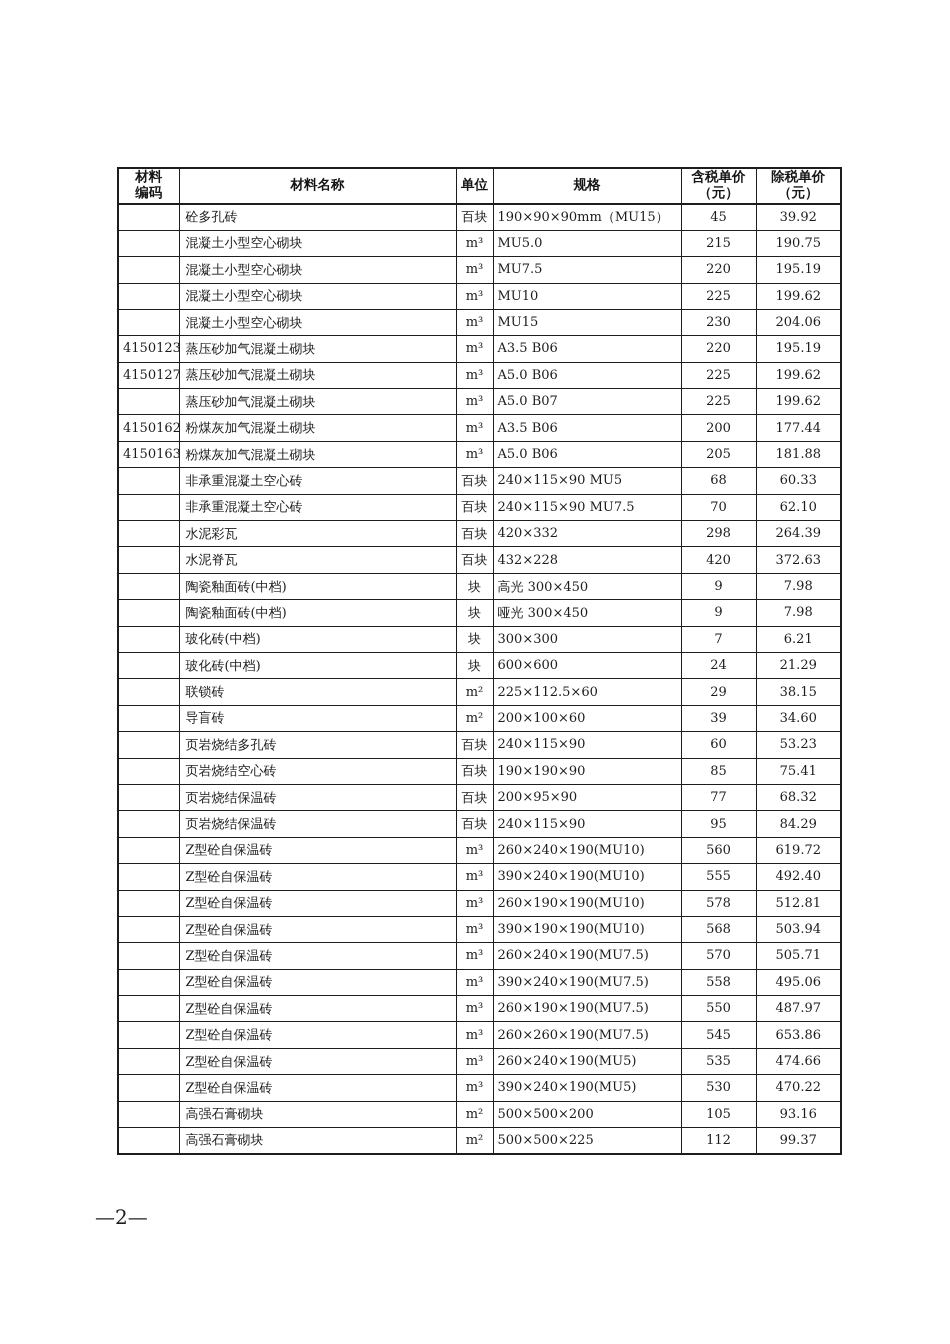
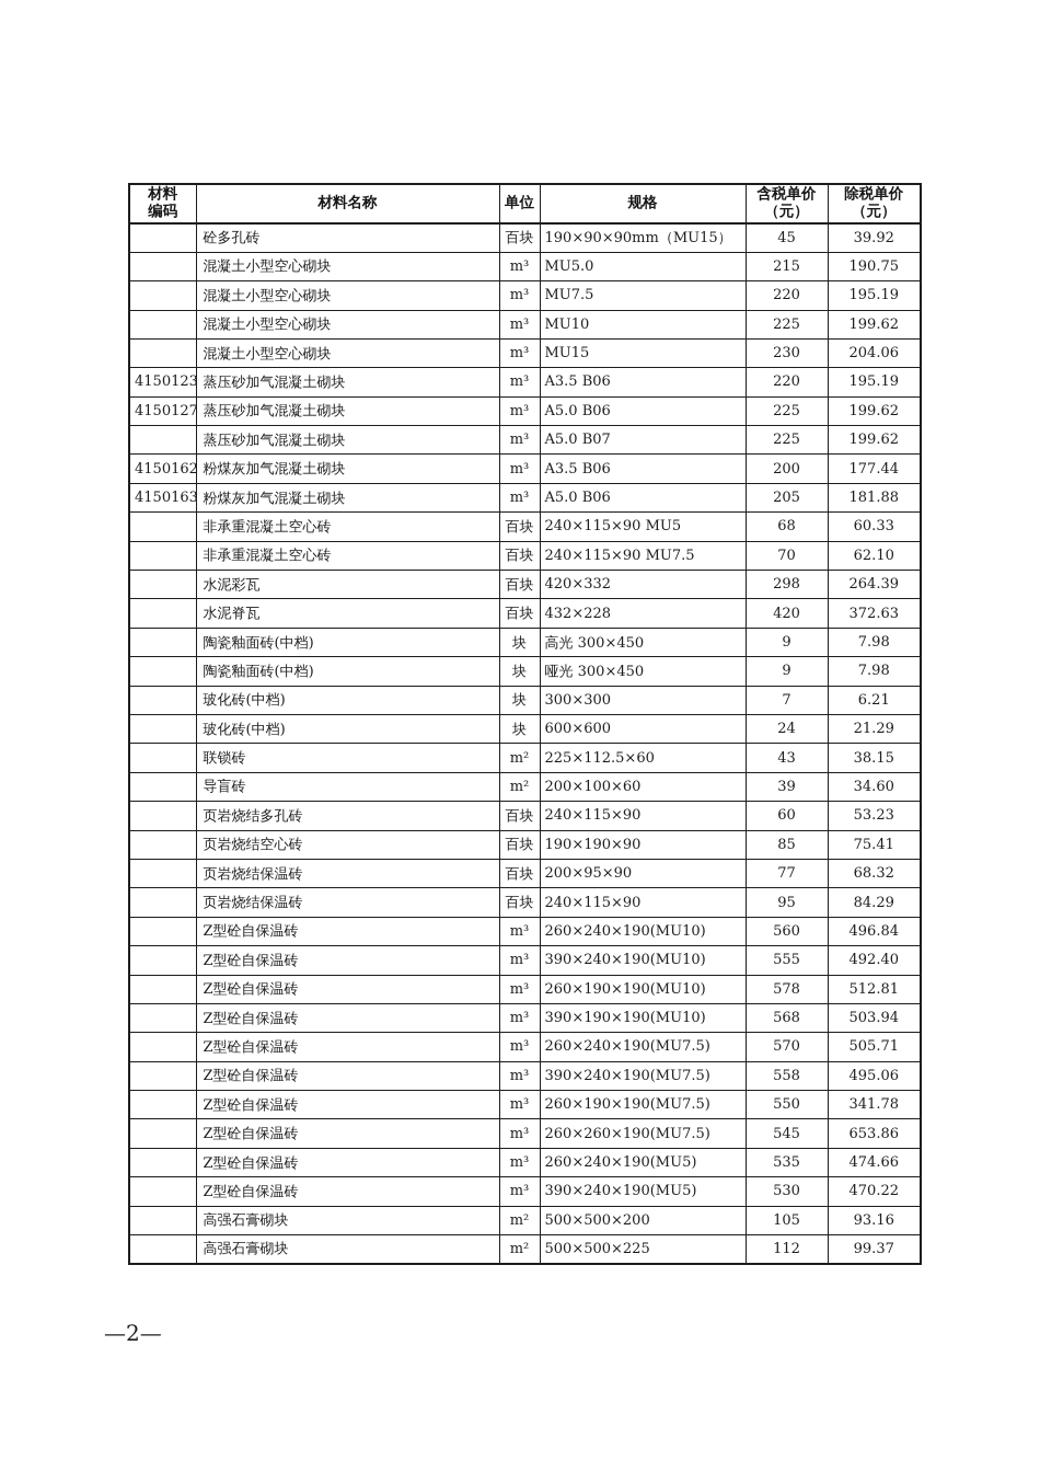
  材料 编码	材料名称	单位	规格	含税单价 （元）	除税单价 （元）
  	砼多孔砖	百块	190×90×90mm（MU15）	45	39.92
  	混凝土小型空心砌块	m³	MU5.0	215	190.75
  	混凝土小型空心砌块	m³	MU7.5	220	195.19
  	混凝土小型空心砌块	m³	MU10	225	199.62
  	混凝土小型空心砌块	m³	MU15	230	204.06
  4150123	蒸压砂加气混凝土砌块	m³	A3.5 B06	220	195.19
  4150127	蒸压砂加气混凝土砌块	m³	A5.0 B06	225	199.62
  	蒸压砂加气混凝土砌块	m³	A5.0 B07	225	199.62
  4150162	粉煤灰加气混凝土砌块	m³	A3.5 B06	200	177.44
  4150163	粉煤灰加气混凝土砌块	m³	A5.0 B06	205	181.88
  	非承重混凝土空心砖	百块	240×115×90 MU5	68	60.33
  	非承重混凝土空心砖	百块	240×115×90 MU7.5	70	62.10
  	水泥彩瓦	百块	420×332	298	264.39
  	水泥脊瓦	百块	432×228	420	372.63
  	陶瓷釉面砖(中档)	块	高光 300×450	9	7.98
  	陶瓷釉面砖(中档)	块	哑光 300×450	9	7.98
  	玻化砖(中档)	块	300×300	7	6.21
  	玻化砖(中档)	块	600×600	24	21.29
- 	联锁砖	m²	225×112.5×60	29	38.15
+ 	联锁砖	m²	225×112.5×60	43	38.15
  	导盲砖	m²	200×100×60	39	34.60
  	页岩烧结多孔砖	百块	240×115×90	60	53.23
  	页岩烧结空心砖	百块	190×190×90	85	75.41
  	页岩烧结保温砖	百块	200×95×90	77	68.32
  	页岩烧结保温砖	百块	240×115×90	95	84.29
- 	Z型砼自保温砖	m³	260×240×190(MU10)	560	619.72
+ 	Z型砼自保温砖	m³	260×240×190(MU10)	560	496.84
  	Z型砼自保温砖	m³	390×240×190(MU10)	555	492.40
  	Z型砼自保温砖	m³	260×190×190(MU10)	578	512.81
  	Z型砼自保温砖	m³	390×190×190(MU10)	568	503.94
  	Z型砼自保温砖	m³	260×240×190(MU7.5)	570	505.71
  	Z型砼自保温砖	m³	390×240×190(MU7.5)	558	495.06
- 	Z型砼自保温砖	m³	260×190×190(MU7.5)	550	487.97
+ 	Z型砼自保温砖	m³	260×190×190(MU7.5)	550	341.78
  	Z型砼自保温砖	m³	260×260×190(MU7.5)	545	653.86
  	Z型砼自保温砖	m³	260×240×190(MU5)	535	474.66
  	Z型砼自保温砖	m³	390×240×190(MU5)	530	470.22
  	高强石膏砌块	m²	500×500×200	105	93.16
  	高强石膏砌块	m²	500×500×225	112	99.37
  —2—
